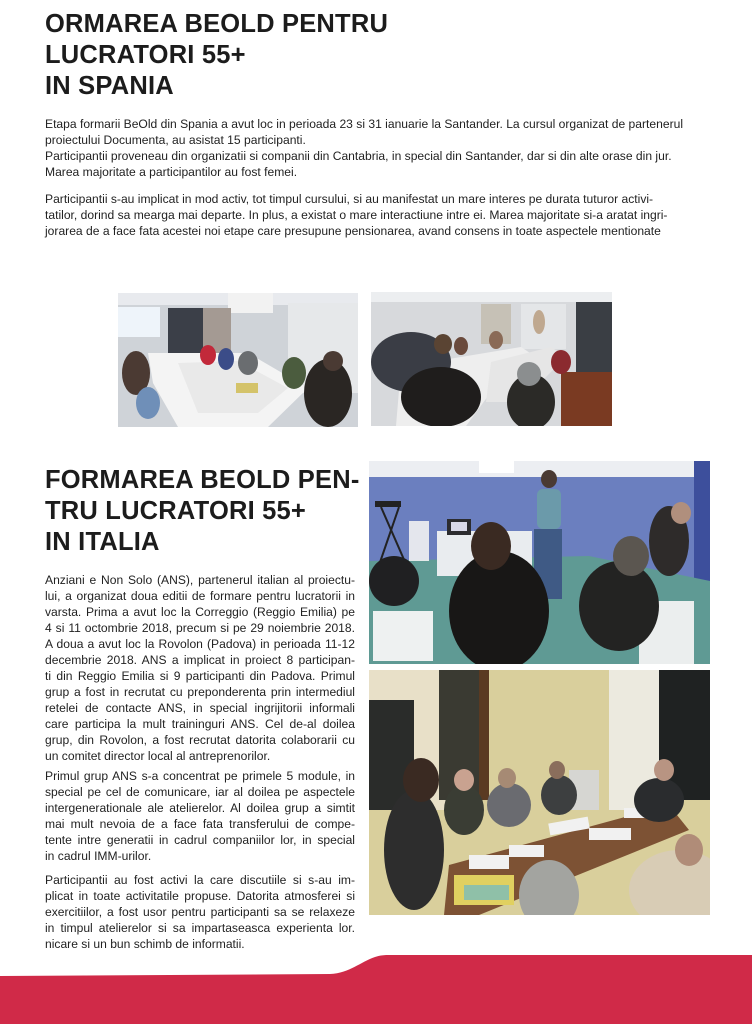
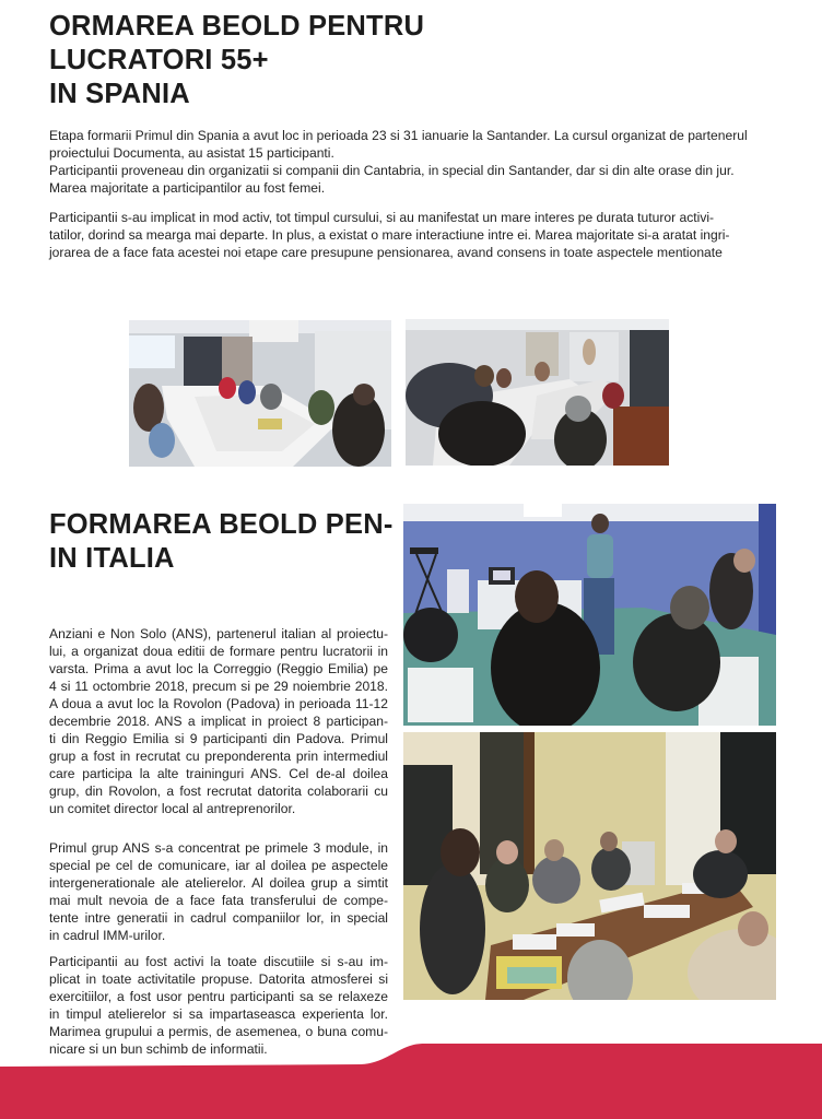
  ORMAREA BEOLD PENTRU
  LUCRATORI 55+
  IN SPANIA
- Etapa formarii BeOld din Spania a avut loc in perioada 23 si 31 ianuarie la Santander. La cursul organizat de partenerul
+ Etapa formarii Primul din Spania a avut loc in perioada 23 si 31 ianuarie la Santander. La cursul organizat de partenerul
  proiectului Documenta, au asistat 15 participanti.
  Participantii proveneau din organizatii si companii din Cantabria, in special din Santander, dar si din alte orase din jur.
  Marea majoritate a participantilor au fost femei.
  Participantii s-au implicat in mod activ, tot timpul cursului, si au manifestat un mare interes pe durata tuturor activi-
  tatilor, dorind sa mearga mai departe. In plus, a existat o mare interactiune intre ei. Marea majoritate si-a aratat ingri-
  jorarea de a face fata acestei noi etape care presupune pensionarea, avand consens in toate aspectele mentionate
  FORMAREA BEOLD PEN-
- TRU LUCRATORI 55+
  IN ITALIA
  Anziani e Non Solo (ANS), partenerul italian al proiectu-
  lui, a organizat doua editii de formare pentru lucratorii in
  varsta. Prima a avut loc la Correggio (Reggio Emilia) pe
  4 si 11 octombrie 2018, precum si pe 29 noiembrie 2018.
  A doua a avut loc la Rovolon (Padova) in perioada 11-12
  decembrie 2018. ANS a implicat in proiect 8 participan-
  ti din Reggio Emilia si 9 participanti din Padova. Primul
  grup a fost in recrutat cu preponderenta prin intermediul
- retelei de contacte ANS, in special ingrijitorii informali
- care participa la mult traininguri ANS. Cel de-al doilea
+ care participa la alte traininguri ANS. Cel de-al doilea
  grup, din Rovolon, a fost recrutat datorita colaborarii cu
  un comitet director local al antreprenorilor.
- Primul grup ANS s-a concentrat pe primele 5 module, in
+ Primul grup ANS s-a concentrat pe primele 3 module, in
  special pe cel de comunicare, iar al doilea pe aspectele
  intergenerationale ale atelierelor. Al doilea grup a simtit
  mai mult nevoia de a face fata transferului de compe-
  tente intre generatii in cadrul companiilor lor, in special
  in cadrul IMM-urilor.
- Participantii au fost activi la care discutiile si s-au im-
+ Participantii au fost activi la toate discutiile si s-au im-
  plicat in toate activitatile propuse. Datorita atmosferei si
  exercitiilor, a fost usor pentru participanti sa se relaxeze
  in timpul atelierelor si sa impartaseasca experienta lor.
+ Marimea grupului a permis, de asemenea, o buna comu-
  nicare si un bun schimb de informatii.
